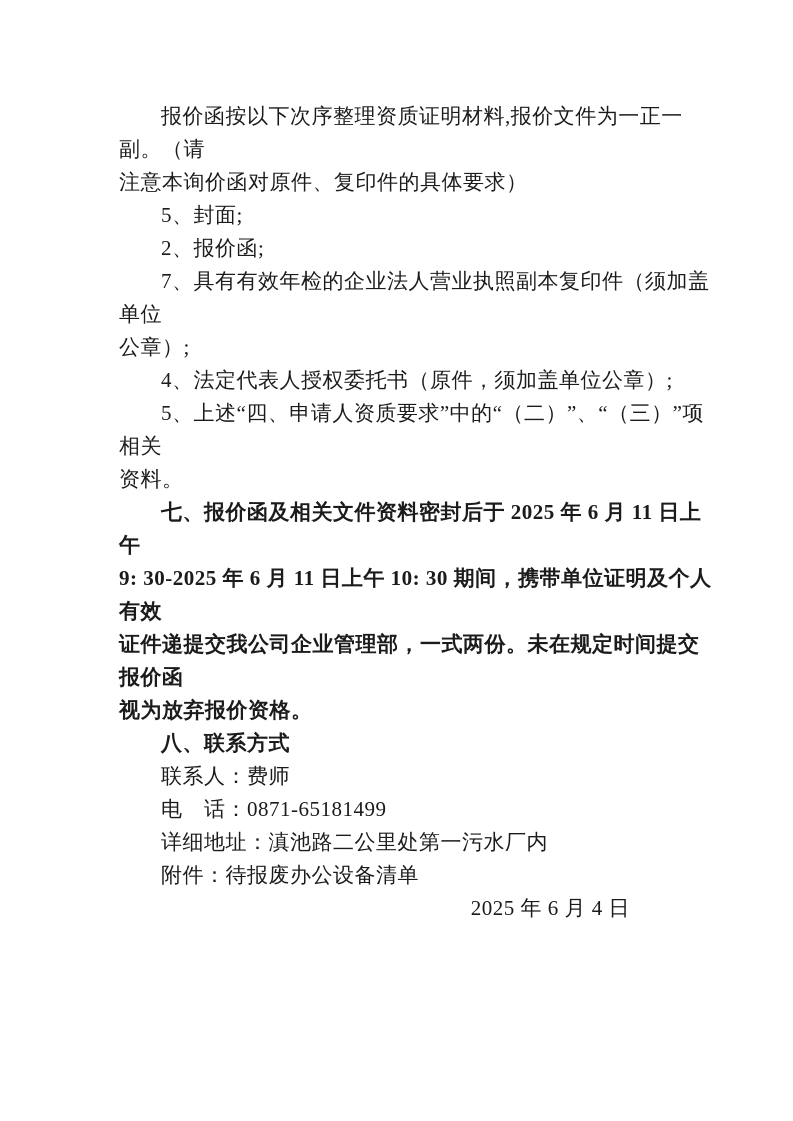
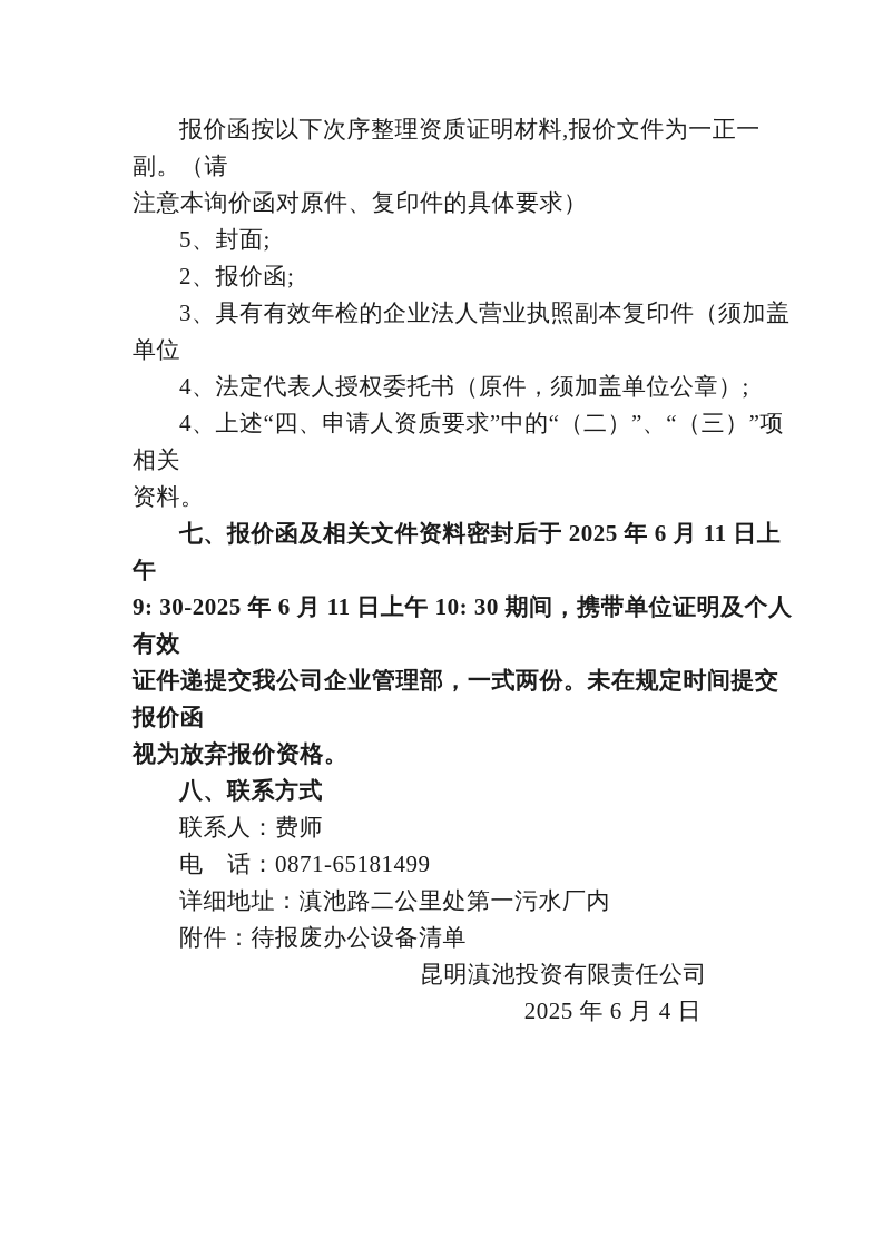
  报价函按以下次序整理资质证明材料,报价文件为一正一副。（请
  注意本询价函对原件、复印件的具体要求）
  5、封面;
  2、报价函;
- 7、具有有效年检的企业法人营业执照副本复印件（须加盖单位
+ 3、具有有效年检的企业法人营业执照副本复印件（须加盖单位
- 公章）;
  4、法定代表人授权委托书（原件，须加盖单位公章）;
- 5、上述“四、申请人资质要求”中的“（二）”、“（三）”项相关
+ 4、上述“四、申请人资质要求”中的“（二）”、“（三）”项相关
  资料。
  七、报价函及相关文件资料密封后于 2025 年 6 月 11 日上午
  9: 30-2025 年 6 月 11 日上午 10: 30 期间，携带单位证明及个人有效
  证件递提交我公司企业管理部，一式两份。未在规定时间提交报价函
  视为放弃报价资格。
  八、联系方式
  联系人：费师
  电 话：0871-65181499
  详细地址：滇池路二公里处第一污水厂内
  附件：待报废办公设备清单
+ 昆明滇池投资有限责任公司
  2025 年 6 月 4 日
